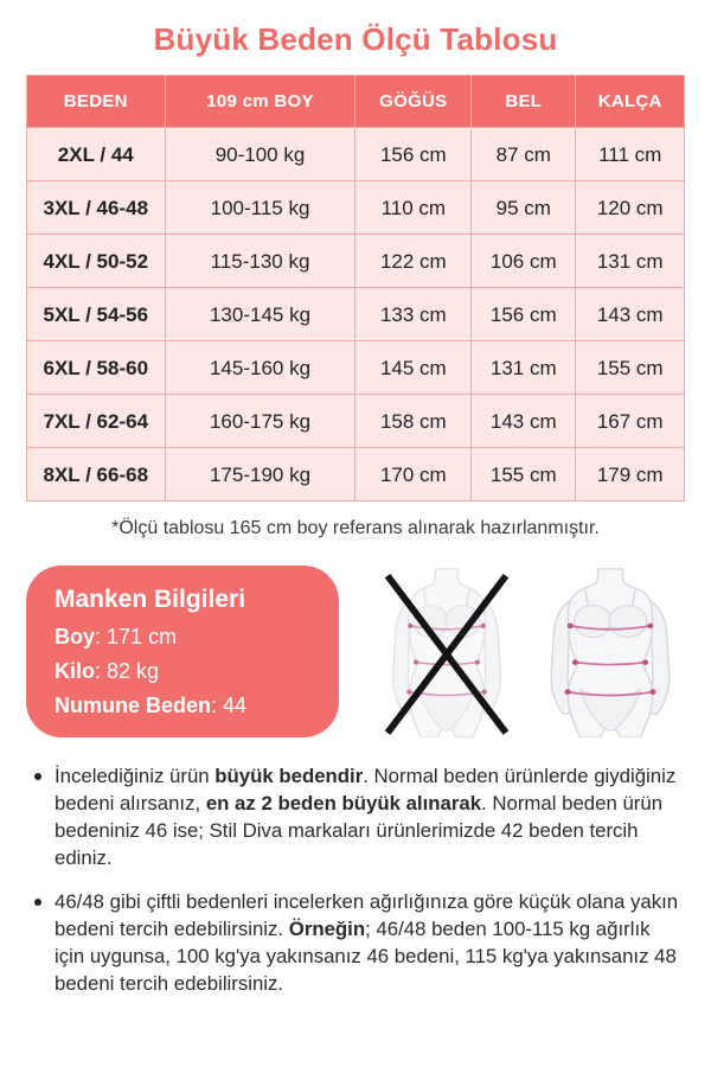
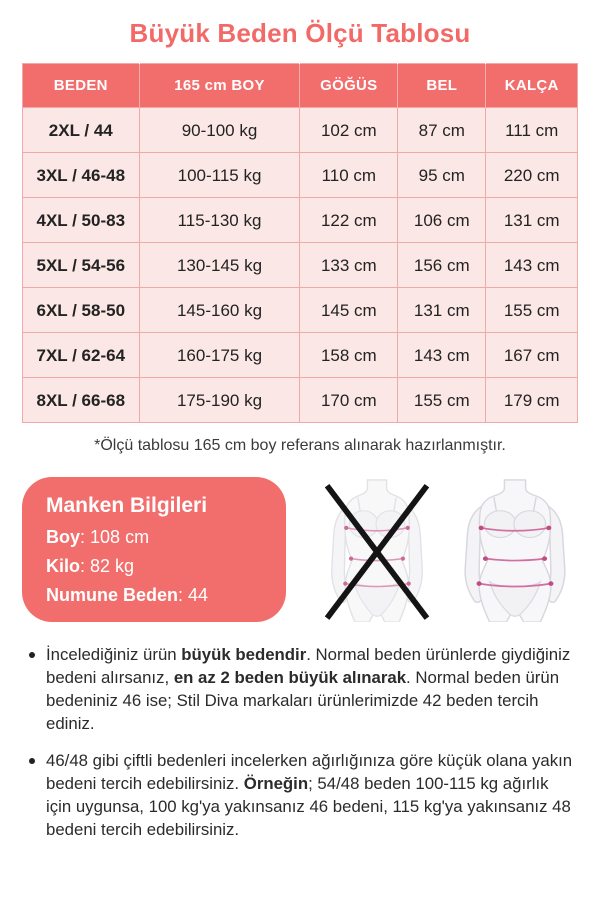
  Büyük Beden Ölçü Tablosu
- BEDEN	109 cm BOY	GÖĞÜS	BEL	KALÇA
+ BEDEN	165 cm BOY	GÖĞÜS	BEL	KALÇA
- 2XL / 44	90-100 kg	156 cm	87 cm	111 cm
+ 2XL / 44	90-100 kg	102 cm	87 cm	111 cm
- 3XL / 46-48	100-115 kg	110 cm	95 cm	120 cm
+ 3XL / 46-48	100-115 kg	110 cm	95 cm	220 cm
- 4XL / 50-52	115-130 kg	122 cm	106 cm	131 cm
+ 4XL / 50-83	115-130 kg	122 cm	106 cm	131 cm
  5XL / 54-56	130-145 kg	133 cm	156 cm	143 cm
- 6XL / 58-60	145-160 kg	145 cm	131 cm	155 cm
+ 6XL / 58-50	145-160 kg	145 cm	131 cm	155 cm
  7XL / 62-64	160-175 kg	158 cm	143 cm	167 cm
  8XL / 66-68	175-190 kg	170 cm	155 cm	179 cm
  *Ölçü tablosu 165 cm boy referans alınarak hazırlanmıştır.
  Manken Bilgileri
- Boy: 171 cm
+ Boy: 108 cm
  Kilo: 82 kg
  Numune Beden: 44
  İncelediğiniz ürün büyük bedendir. Normal beden ürünlerde giydiğiniz bedeni alırsanız, en az 2 beden büyük alınarak. Normal beden ürün bedeniniz 46 ise; Stil Diva markaları ürünlerimizde 42 beden tercih ediniz.
- 46/48 gibi çiftli bedenleri incelerken ağırlığınıza göre küçük olana yakın bedeni tercih edebilirsiniz. Örneğin; 46/48 beden 100-115 kg ağırlık için uygunsa, 100 kg'ya yakınsanız 46 bedeni, 115 kg'ya yakınsanız 48 bedeni tercih edebilirsiniz.
+ 46/48 gibi çiftli bedenleri incelerken ağırlığınıza göre küçük olana yakın bedeni tercih edebilirsiniz. Örneğin; 54/48 beden 100-115 kg ağırlık için uygunsa, 100 kg'ya yakınsanız 46 bedeni, 115 kg'ya yakınsanız 48 bedeni tercih edebilirsiniz.
